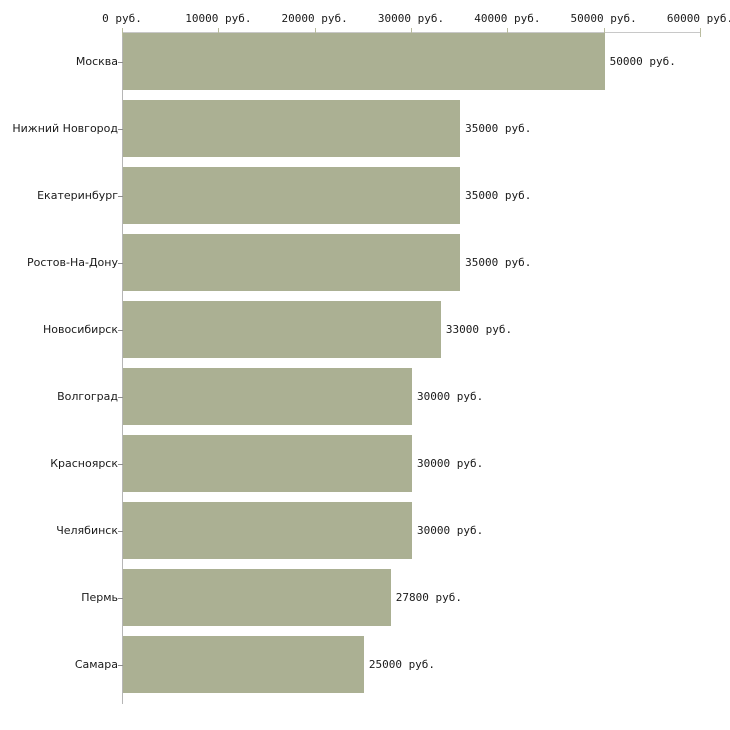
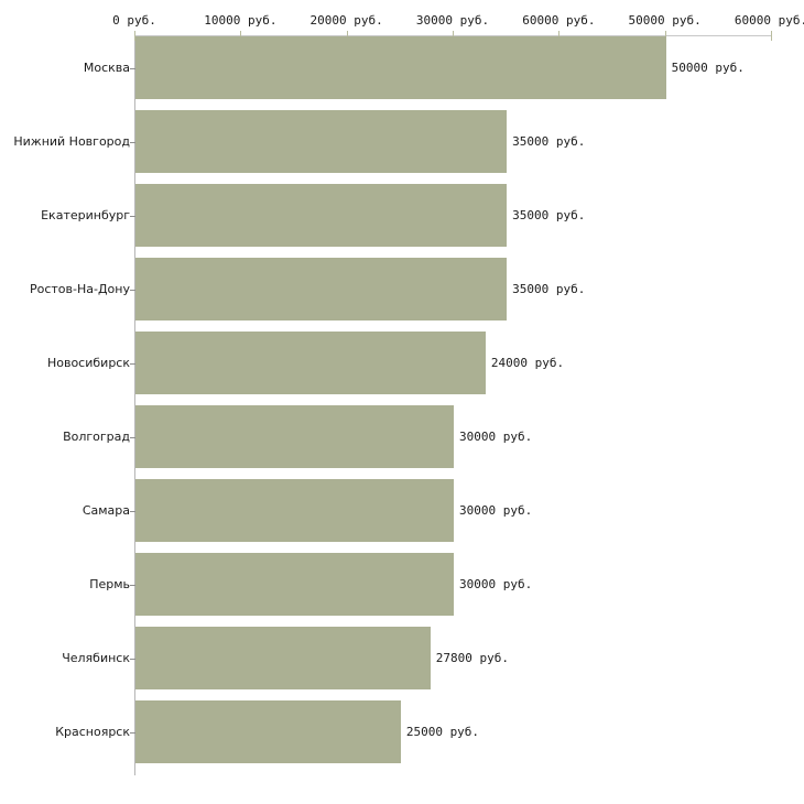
  0 руб.
  10000 руб.
  20000 руб.
  30000 руб.
- 40000 руб.
+ 60000 руб.
  50000 руб.
  60000 руб
  Москва
  50000 руб.
  Нижний Новгород
  35000 руб.
  Екатеринбург
  35000 руб.
  Ростов-На-Дону
  35000 руб.
  Новосибирск
- 33000 руб.
+ 24000 руб.
  Волгоград
  30000 руб.
- Красноярск
+ Самара
  30000 руб.
- Челябинск
+ Пермь
  30000 руб.
- Пермь
+ Челябинск
  27800 руб.
- Самара
+ Красноярск
  25000 руб.
